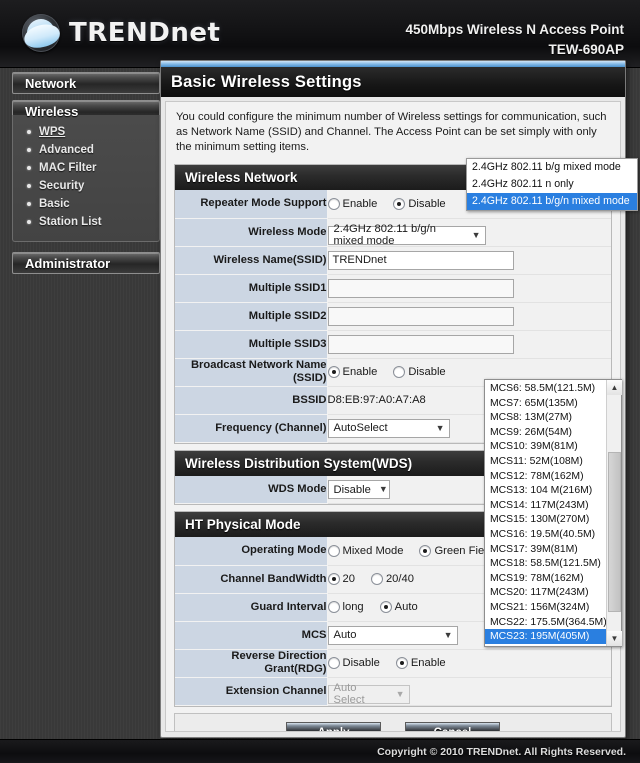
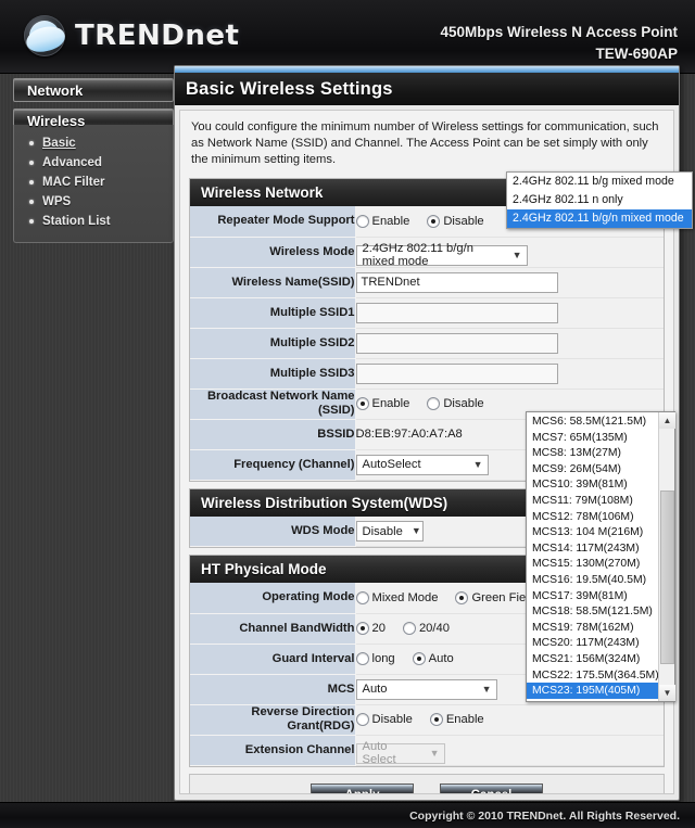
  TRENDnet
  450Mbps Wireless N Access Point
  TEW-690AP
  Network
  Wireless
- WPS
+ Basic
  Advanced
  MAC Filter
- Security
- Basic
+ WPS
  Station List
- Administrator
  Basic Wireless Settings
  You could configure the minimum number of Wireless settings for communication, such as Network Name (SSID) and Channel. The Access Point can be set simply with only the minimum setting items.
  Wireless Network
  Repeater Mode Support	Enable Disable
  Wireless Mode	2.4GHz 802.11 b/g/n mixed mode ▼
  Wireless Name(SSID)	TRENDnet
  Multiple SSID1
  Multiple SSID2
  Multiple SSID3
  Broadcast Network Name (SSID)	Enable Disable
  BSSID	D8:EB:97:A0:A7:A8
  Frequency (Channel)	AutoSelect ▼
  Wireless Distribution System(WDS)
  WDS Mode	Disable ▼
  HT Physical Mode
  Operating Mode	Mixed Mode Green Fie
  Channel BandWidth	20 20/40
  Guard Interval	long Auto
  MCS	Auto ▼
  Reverse Direction Grant(RDG)	Disable Enable
  Extension Channel	Auto Select ▼
  2.4GHz 802.11 b/g mixed mode
  2.4GHz 802.11 n only
  2.4GHz 802.11 b/g/n mixed mode
  MCS6: 58.5M(121.5M)
  MCS7: 65M(135M)
  MCS8: 13M(27M)
  MCS9: 26M(54M)
  MCS10: 39M(81M)
- MCS11: 52M(108M)
+ MCS11: 79M(108M)
- MCS12: 78M(162M)
+ MCS12: 78M(106M)
  MCS13: 104 M(216M)
  MCS14: 117M(243M)
  MCS15: 130M(270M)
  MCS16: 19.5M(40.5M)
  MCS17: 39M(81M)
  MCS18: 58.5M(121.5M)
  MCS19: 78M(162M)
  MCS20: 117M(243M)
  MCS21: 156M(324M)
  MCS22: 175.5M(364.5M)
  MCS23: 195M(405M)
  ▲
  ▼
  Copyright © 2010 TRENDnet. All Rights Reserved.
